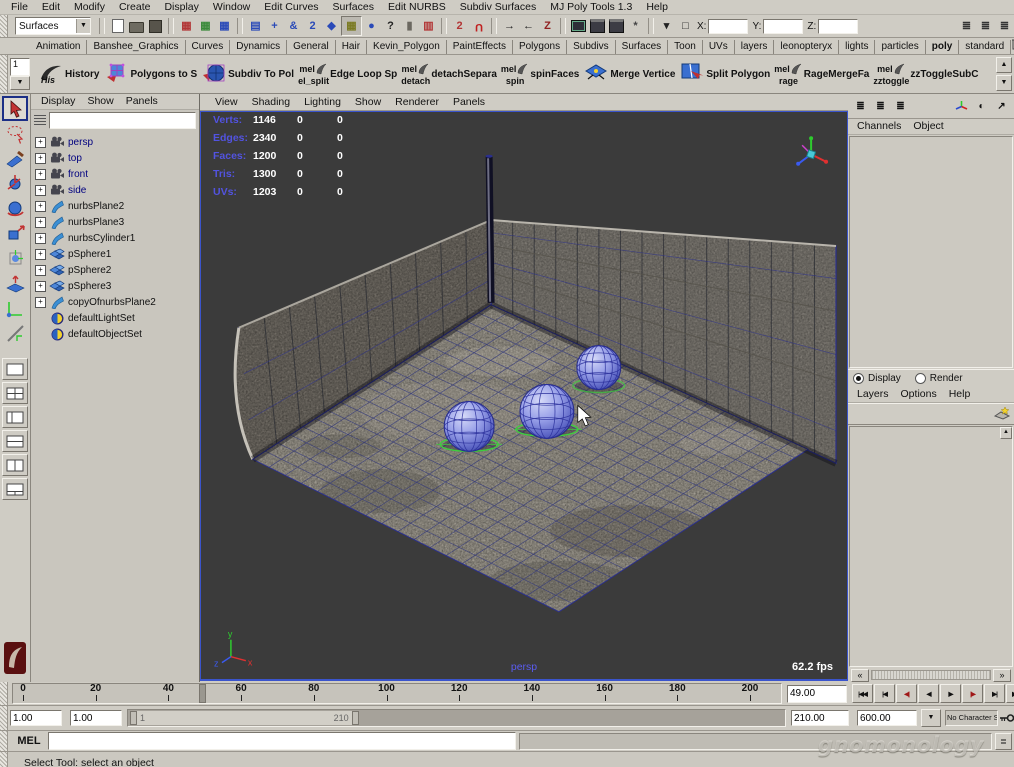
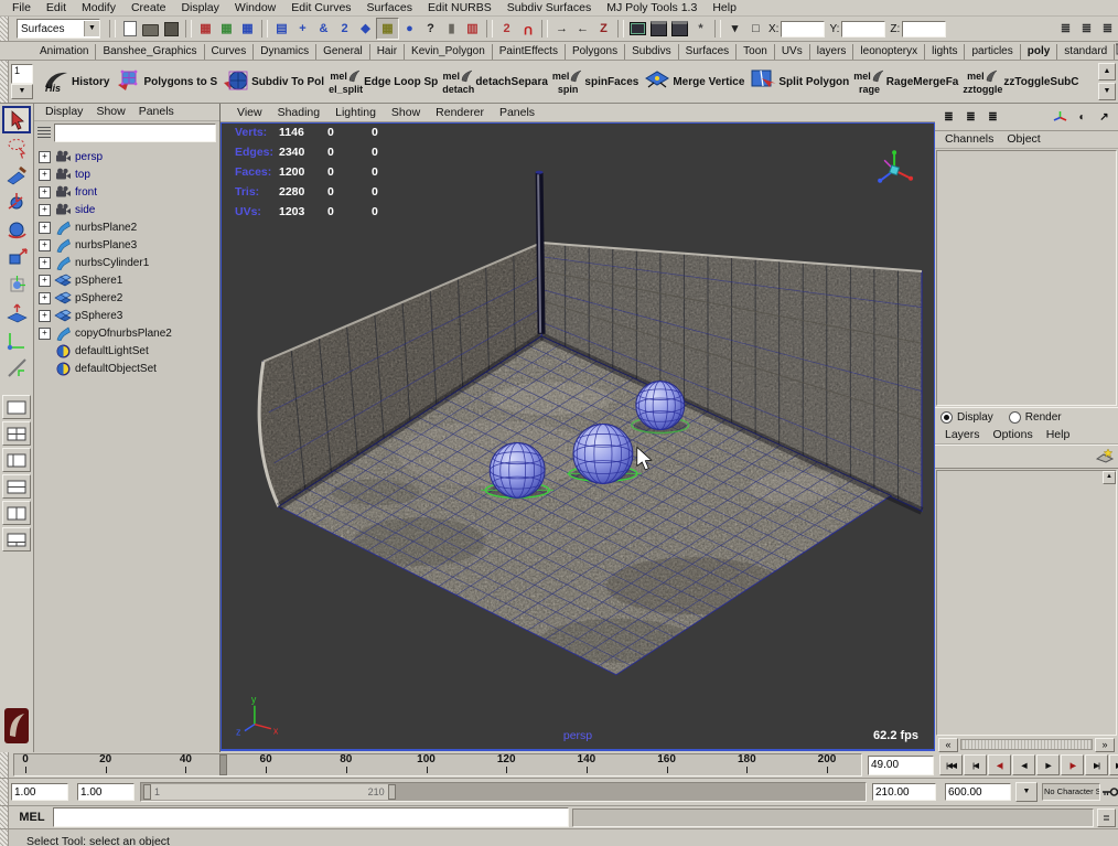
  File
  Edit
  Modify
  Create
  Display
  Window
  Edit Curves
  Surfaces
  Edit NURBS
  Subdiv Surfaces
  MJ Poly Tools 1.3
  Help
  Surfaces
  ▦
  ▦
  ▦
  ▤
  +
  &
  2
  ◆
  ▦
  ●
  ?
  ▮
  ▥
  2
  →
  ←
  Z
  *
  ▾
  □
  X:
  Y:
  Z:
  ≣
  ≣
  ≣
  Animation
  Banshee_Graphics
  Curves
  Dynamics
  General
  Hair
  Kevin_Polygon
  PaintEffects
  Polygons
  Subdivs
  Surfaces
  Toon
  UVs
  layers
  leonopteryx
  lights
  particles
  poly
  standard
  1
  His
  History
  Polygons to S
  Subdiv To Pol
  mel
  el_split
  Edge Loop Sp
  mel
  detach
  detachSepara
  mel
  spin
  spinFaces
  Merge Vertice
  Split Polygon
  mel
  rage
  RageMergeFa
  mel
  zztoggle
  zzToggleSubC
  Display
  Show
  Panels
  +
  persp
  +
  top
  +
  front
  +
  side
  +
  nurbsPlane2
  +
  nurbsPlane3
  +
  nurbsCylinder1
  +
  pSphere1
  +
  pSphere2
  +
  pSphere3
  +
  copyOfnurbsPlane2
  defaultLightSet
  defaultObjectSet
  View
  Shading
  Lighting
  Show
  Renderer
  Panels
  y
  x
  z
  Verts:
  1146
  0
  0
  Edges:
  2340
  0
  0
  Faces:
  1200
  0
  0
  Tris:
- 1300
+ 2280
  0
  0
  UVs:
  1203
  0
  0
  persp
  62.2 fps
  ≣
  ≣
  ≣
  ◐
  ↗
  Channels
  Object
  Display
  Render
  Layers
  Options
  Help
  «
  »
  0
  20
  40
  60
  80
  100
  120
  140
  160
  180
  200
  49.00
  1.00
  1.00
  1
  210
  210.00
  600.00
  No Character S
  MEL
  ≣
  Select Tool: select an object
- gnomonology
